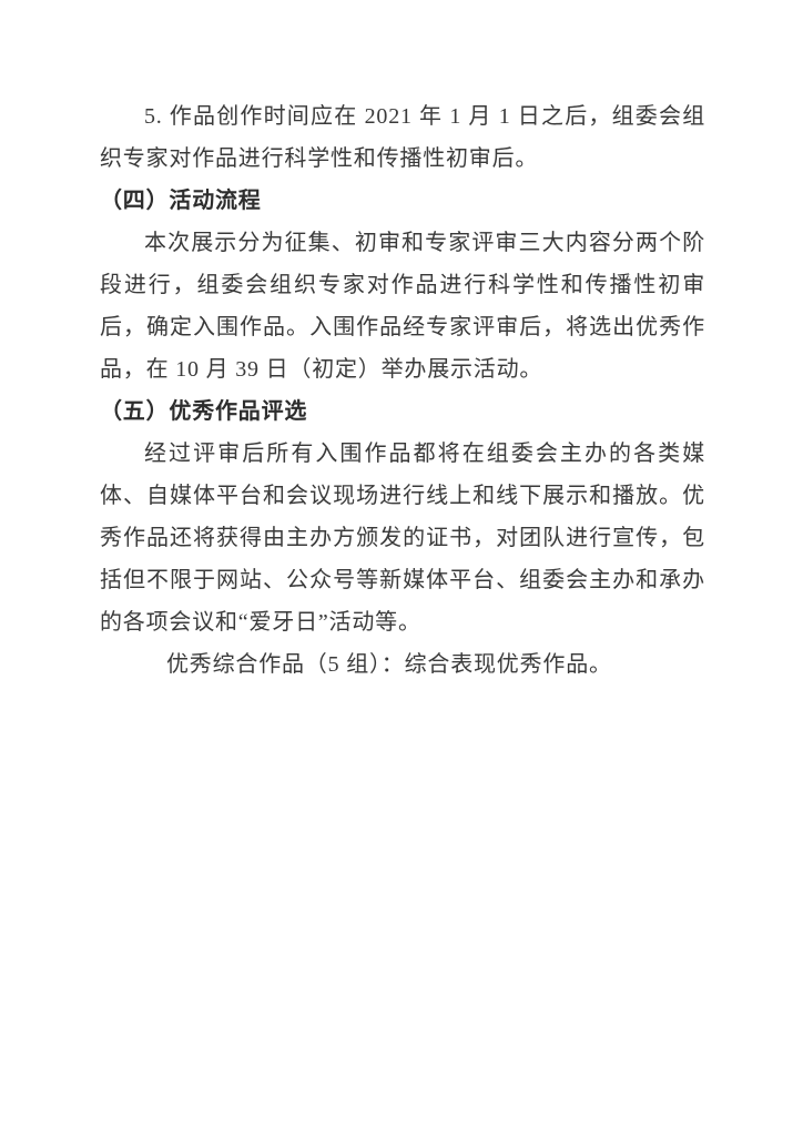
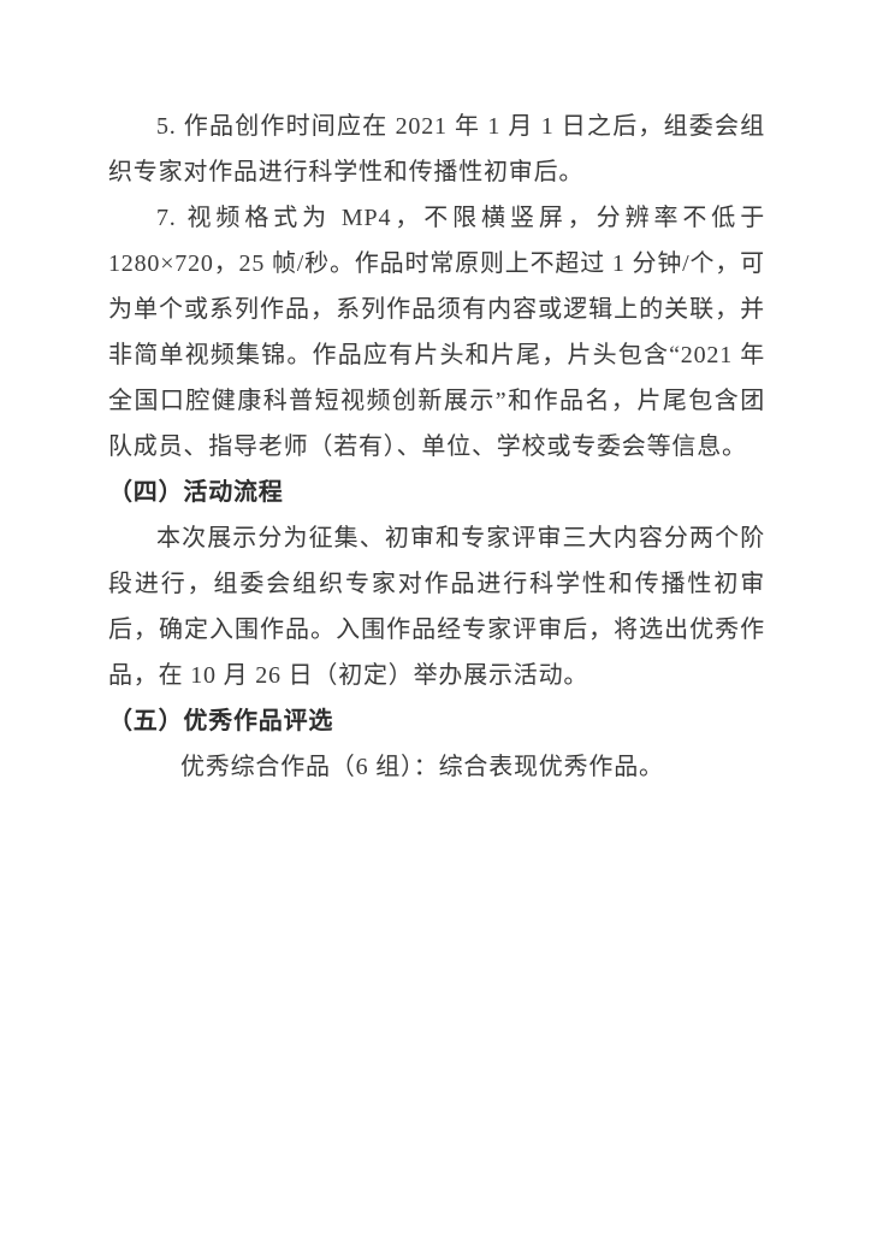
  5. 作品创作时间应在 2021 年 1 月 1 日之后，组委会组织专家对作品进行科学性和传播性初审后。
+ 7. 视频格式为 MP4，不限横竖屏，分辨率不低于 1280×720，25 帧/秒。作品时常原则上不超过 1 分钟/个，可为单个或系列作品，系列作品须有内容或逻辑上的关联，并非简单视频集锦。作品应有片头和片尾，片头包含“2021 年全国口腔健康科普短视频创新展示”和作品名，片尾包含团队成员、指导老师（若有）、单位、学校或专委会等信息。
  （四）活动流程
- 本次展示分为征集、初审和专家评审三大内容分两个阶段进行，组委会组织专家对作品进行科学性和传播性初审后，确定入围作品。入围作品经专家评审后，将选出优秀作品，在 10 月 39 日（初定）举办展示活动。
+ 本次展示分为征集、初审和专家评审三大内容分两个阶段进行，组委会组织专家对作品进行科学性和传播性初审后，确定入围作品。入围作品经专家评审后，将选出优秀作品，在 10 月 26 日（初定）举办展示活动。
  （五）优秀作品评选
- 经过评审后所有入围作品都将在组委会主办的各类媒体、自媒体平台和会议现场进行线上和线下展示和播放。优秀作品还将获得由主办方颁发的证书，对团队进行宣传，包括但不限于网站、公众号等新媒体平台、组委会主办和承办的各项会议和“爱牙日”活动等。
- 优秀综合作品（5 组）：综合表现优秀作品。
+ 优秀综合作品（6 组）：综合表现优秀作品。
